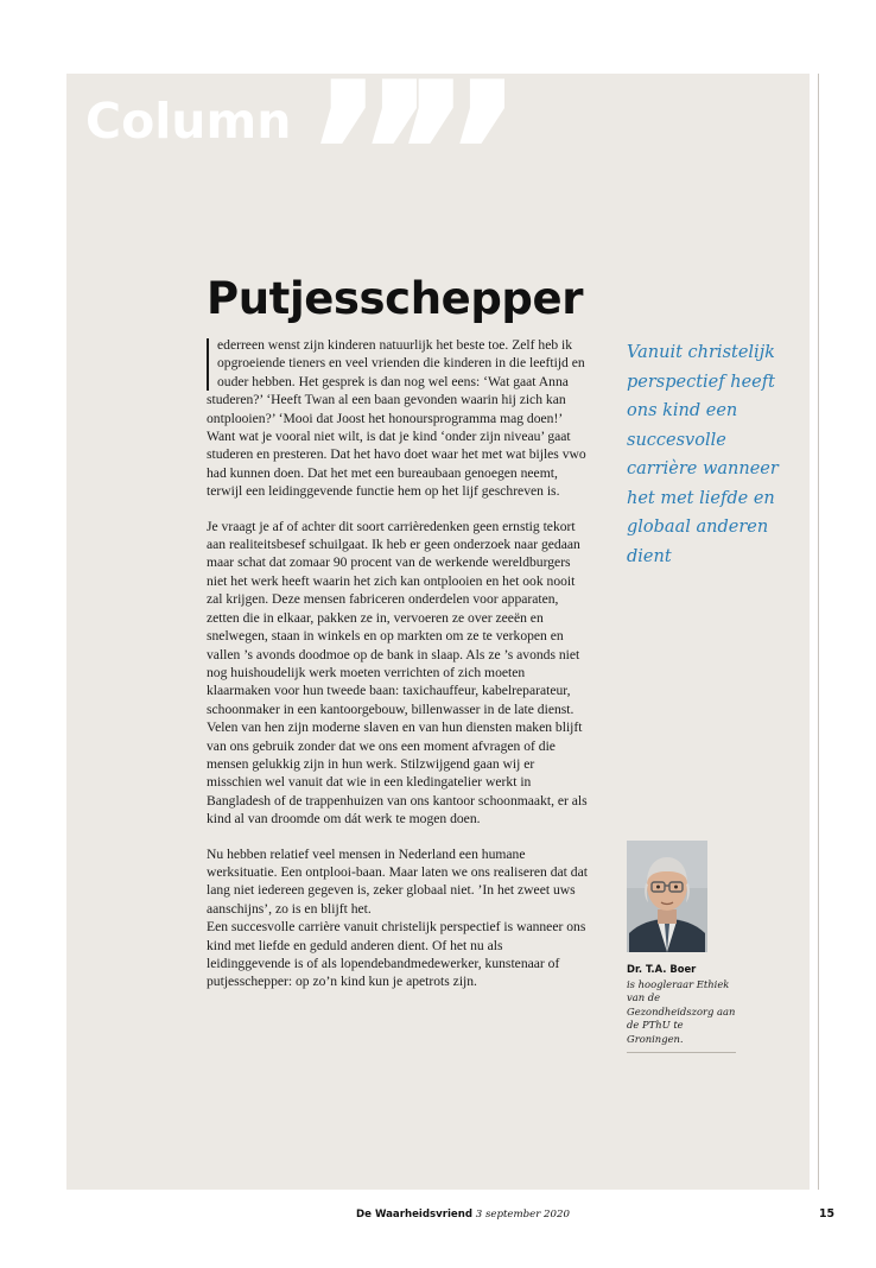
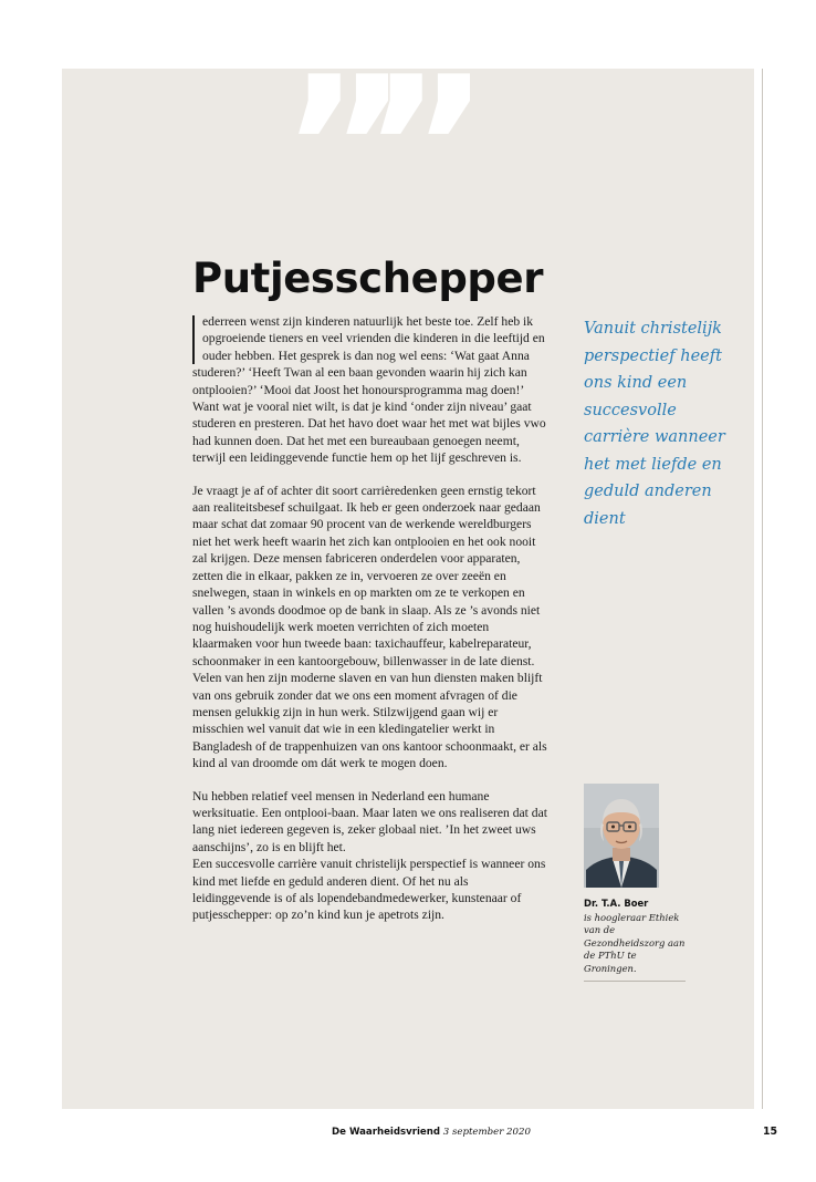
- Column
  ”
  ”
  Putjesschepper
  ederreen wenst zijn kinderen natuurlijk het beste toe. Zelf heb ik opgroeiende tieners en veel vrienden die kinderen in die leeftijd en ouder hebben. Het gesprek is dan nog wel eens: ‘Wat gaat Anna studeren?’ ‘Heeft Twan al een baan gevonden waarin hij zich kan ontplooien?’ ‘Mooi dat Joost het honoursprogramma mag doen!’
  Want wat je vooral niet wilt, is dat je kind ‘onder zijn niveau’ gaat studeren en presteren. Dat het havo doet waar het met wat bijles vwo had kunnen doen. Dat het met een bureaubaan genoegen neemt, terwijl een leidinggevende functie hem op het lijf geschreven is.
  Je vraagt je af of achter dit soort carrièredenken geen ernstig tekort aan realiteitsbesef schuilgaat. Ik heb er geen onderzoek naar gedaan maar schat dat zomaar 90 procent van de werkende wereldburgers niet het werk heeft waarin het zich kan ontplooien en het ook nooit zal krijgen. Deze mensen fabriceren onderdelen voor apparaten, zetten die in elkaar, pakken ze in, vervoeren ze over zeeën en snelwegen, staan in winkels en op markten om ze te verkopen en vallen ’s avonds doodmoe op de bank in slaap. Als ze ’s avonds niet nog huishoudelijk werk moeten verrichten of zich moeten klaarmaken voor hun tweede baan: taxichauffeur, kabelreparateur, schoonmaker in een kantoorgebouw, billenwasser in de late dienst.
  Velen van hen zijn moderne slaven en van hun diensten maken blijft van ons gebruik zonder dat we ons een moment afvragen of die mensen gelukkig zijn in hun werk. Stilzwijgend gaan wij er misschien wel vanuit dat wie in een kledingatelier werkt in Bangladesh of de trappenhuizen van ons kantoor schoonmaakt, er als kind al van droomde om dát werk te mogen doen.
  Nu hebben relatief veel mensen in Nederland een humane werksituatie. Een ontplooi-baan. Maar laten we ons realiseren dat dat lang niet iedereen gegeven is, zeker globaal niet. ’In het zweet uws aanschijns’, zo is en blijft het.
  Een succesvolle carrière vanuit christelijk perspectief is wanneer ons kind met liefde en geduld anderen dient. Of het nu als leidinggevende is of als lopendebandmedewerker, kunstenaar of putjesschepper: op zo’n kind kun je apetrots zijn.
- Vanuit christelijk perspectief heeft ons kind een succesvolle carrière wanneer het met liefde en globaal anderen dient
+ Vanuit christelijk perspectief heeft ons kind een succesvolle carrière wanneer het met liefde en geduld anderen dient
  Dr. T.A. Boer
  is hoogleraar Ethiek van de Gezondheidszorg aan de PThU te Groningen.
  De Waarheidsvriend 3 september 2020
  15
